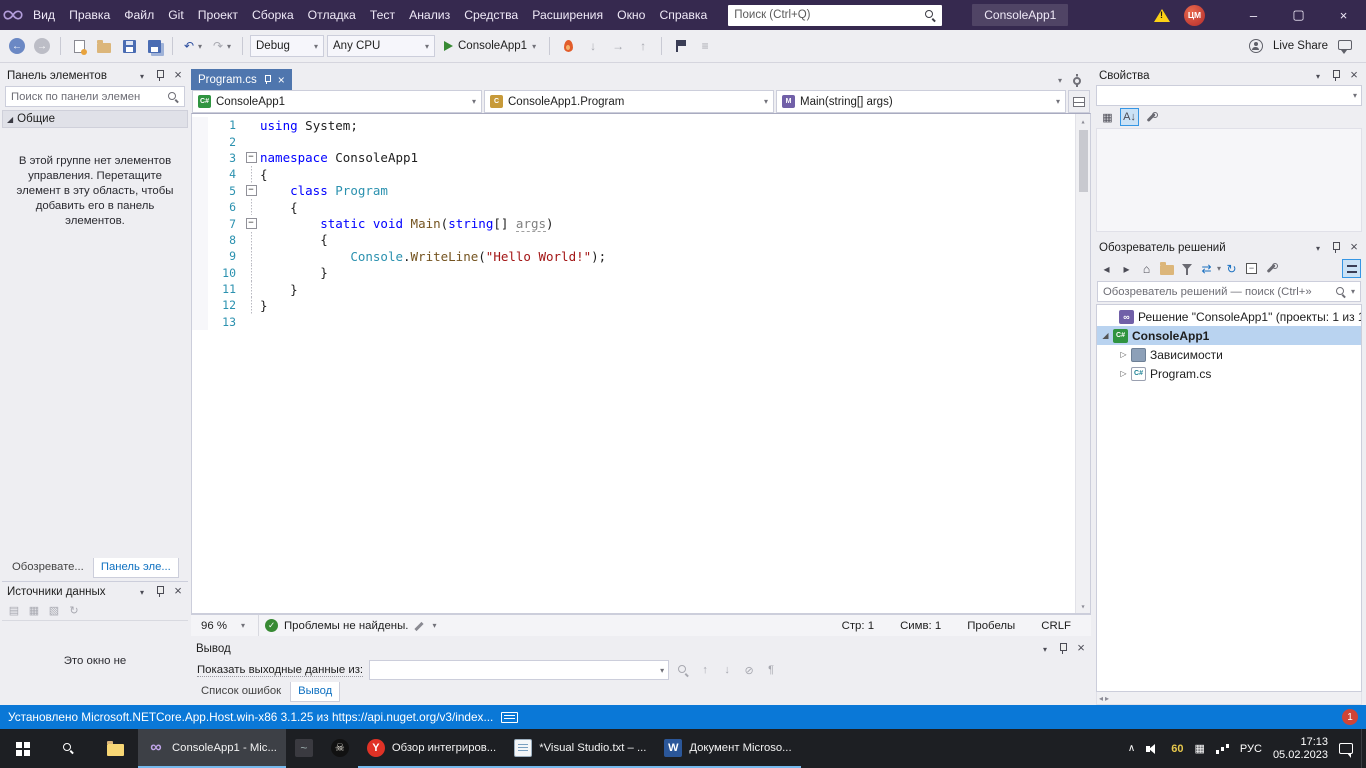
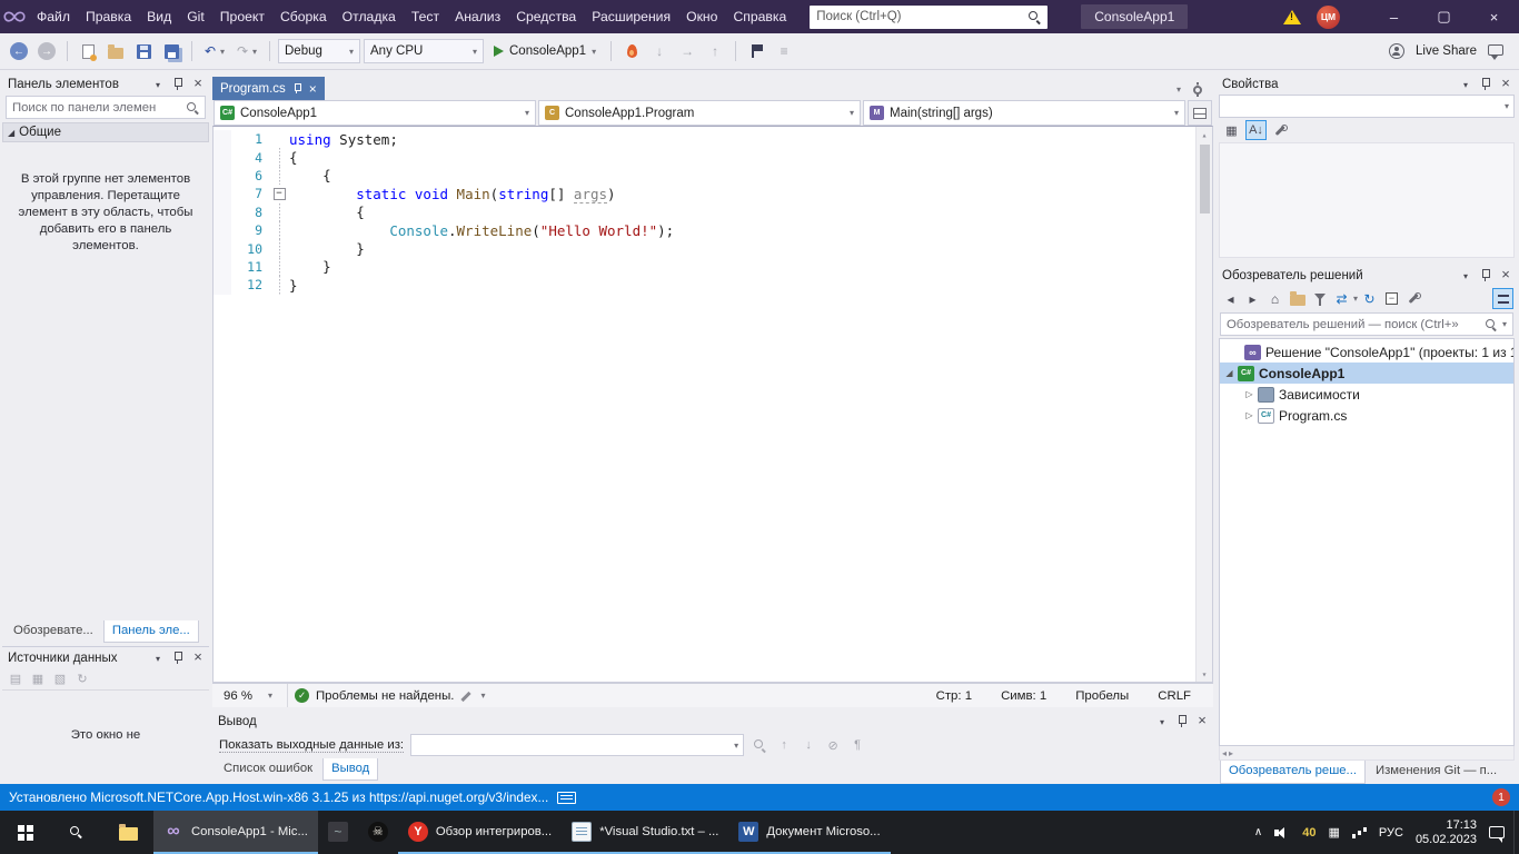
- Вид
+ Файл
  Правка
- Файл
+ Вид
  Git
  Проект
  Сборка
  Отладка
  Тест
  Анализ
  Средства
  Расширения
  Окно
  Справка
  Поиск (Ctrl+Q)
  ConsoleApp1
  ЦМ
  –
  ▢
  ×
  ▾
  ▾
  Debug
  ▾
  Any CPU
  ▾
  ConsoleApp1
  ▾
  Live Share
  Панель элементов
  Поиск по панели элемен
  ◢
  Общие
  В этой группе нет элементов управления. Перетащите элемент в эту область, чтобы добавить его в панель элементов.
  Обозревате...
  Панель эле...
  Источники данных
  Это окно не
  Program.cs
  ×
  ▾
  ConsoleApp1
  ▾
  ConsoleApp1.Program
  ▾
  Main(string[] args)
  ▾
  1
  using System;
- 2
- 3
- namespace ConsoleApp1
  4
  {
- 5
- class Program
  6
  {
  7
  static void Main(string[] args)
  8
  {
  9
  Console.WriteLine("Hello World!");
  10
  }
  11
  }
  12
  }
- 13
  ▴
  ▾
  96 %
  ▾
  Проблемы не найдены.
  ▾
  Стр: 1
  Симв: 1
  Пробелы
  CRLF
  Вывод
  Показать выходные данные из:
  ▾
  Список ошибок
  Вывод
  Свойства
  ▾
  ▦
  A↓
  Обозреватель решений
  ▾
  Обозреватель решений — поиск (Ctrl+»
  ▾
  Решение "ConsoleApp1" (проекты: 1 из
  ◢
  ConsoleApp1
  ▷
  Зависимости
  ▷
  Program.cs
  ◂
  ▸
+ Обозреватель реше...
+ Изменения Git — п...
  Установлено Microsoft.NETCore.App.Host.win-x86 3.1.25 из https://api.nuget.org/v3/index...
  1
  ConsoleApp1 - Mic...
  Обзор интегриров...
  *Visual Studio.txt – ...
  Документ Microso...
- 60
+ 40
  РУС
  17:13
  05.02.2023
